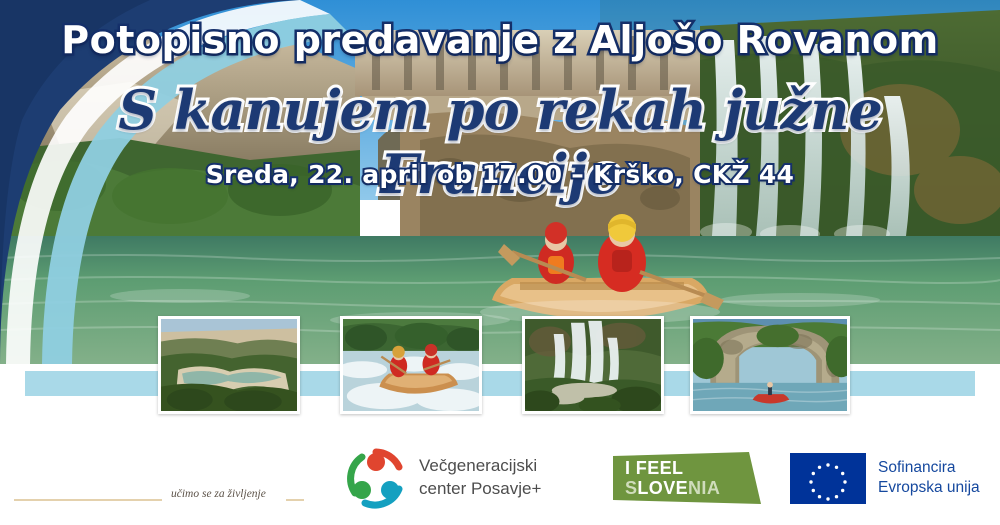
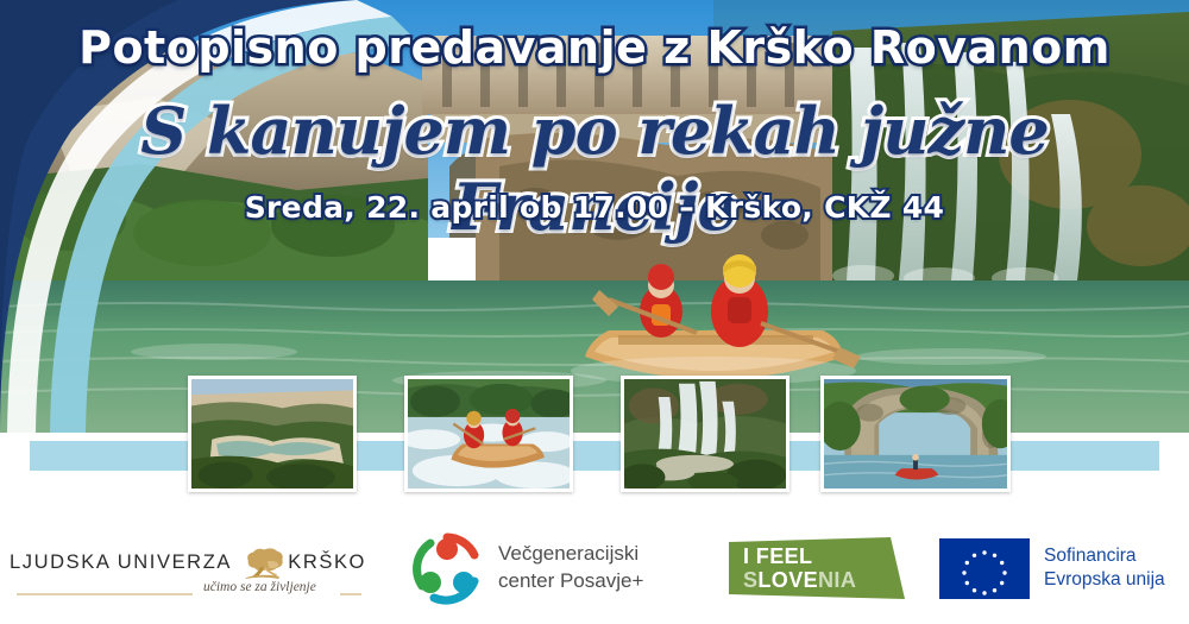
- Potopisno predavanje z Aljošo Rovanom
+ Potopisno predavanje z Krško Rovanom
  S kanujem po rekah južne Francije
  Sreda, 22. april ob 17.00 – Krško, CKŽ 44
+ LJUDSKA UNIVERZA
+ KRŠKO
  učimo se za življenje
  Večgeneracijski
  center Posavje+
  I FEEL
  SLOVENIA
  Sofinancira
  Evropska unija
